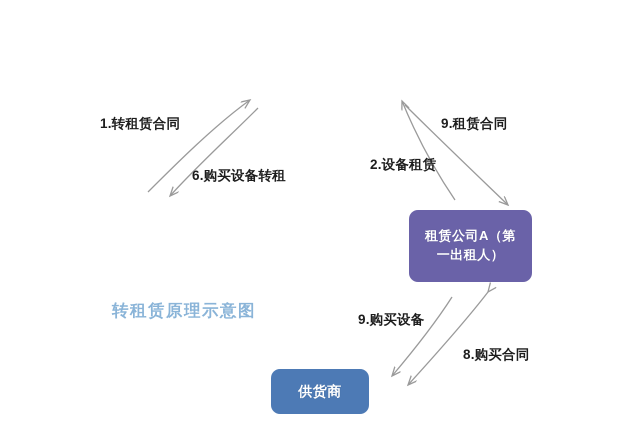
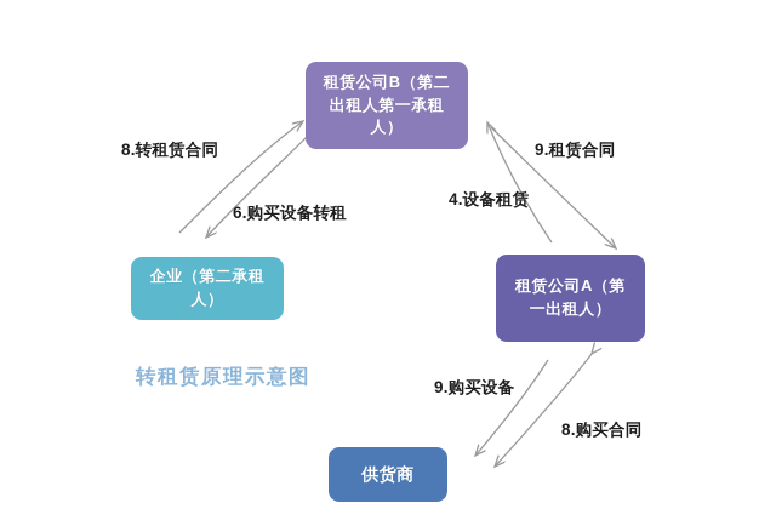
+ 租赁公司B（第二出租人第一承租人）
+ 企业（第二承租人）
  租赁公司A（第一出租人）
  供货商
- 1.转租赁合同
+ 8.转租赁合同
  6.购买设备转租
  9.租赁合同
- 2.设备租赁
+ 4.设备租赁
  9.购买设备
  8.购买合同
  转租赁原理示意图
